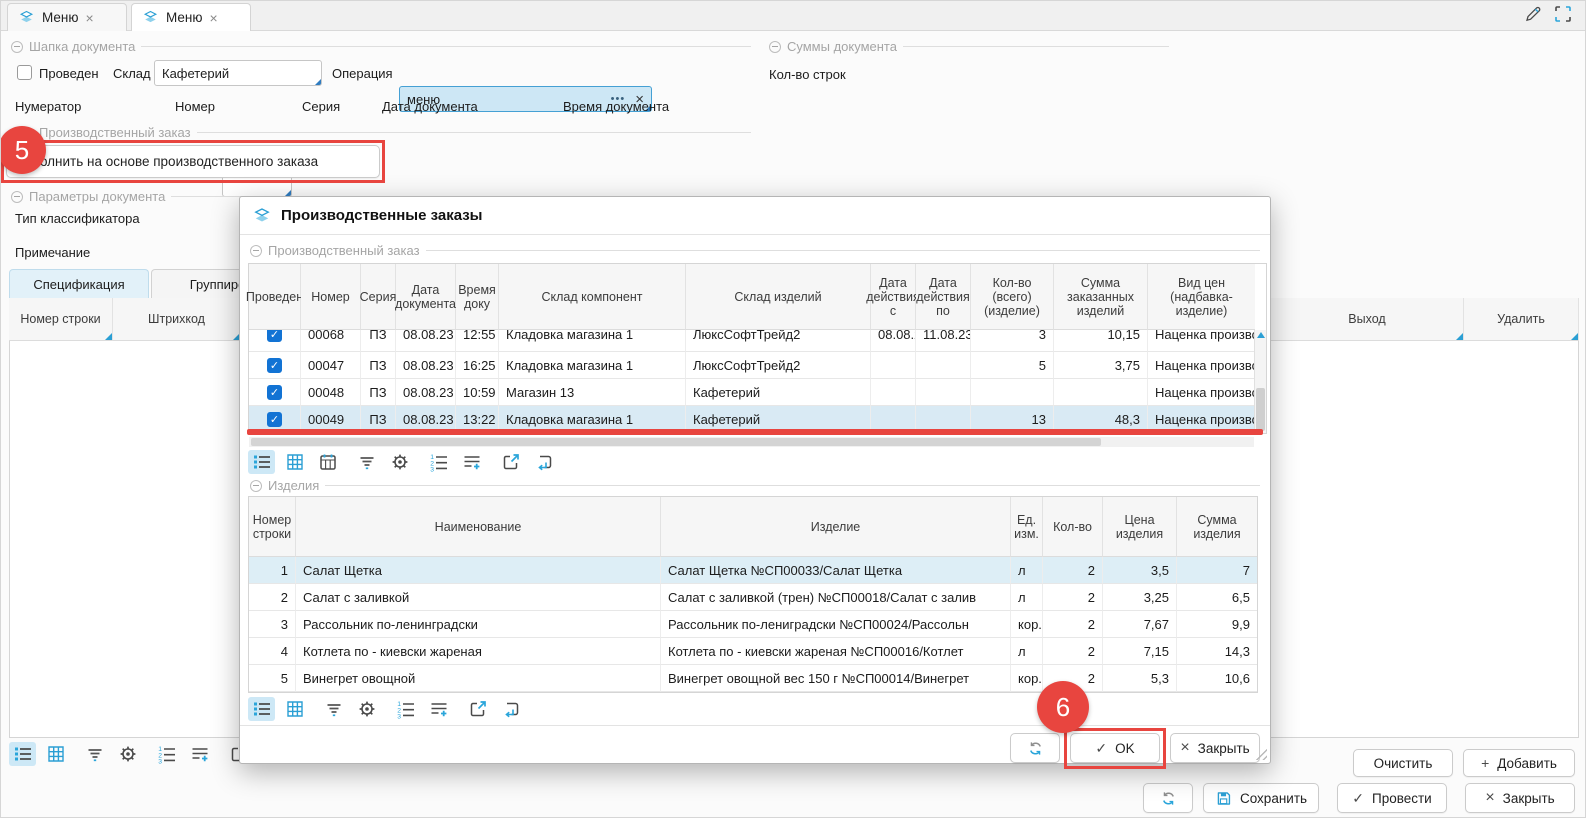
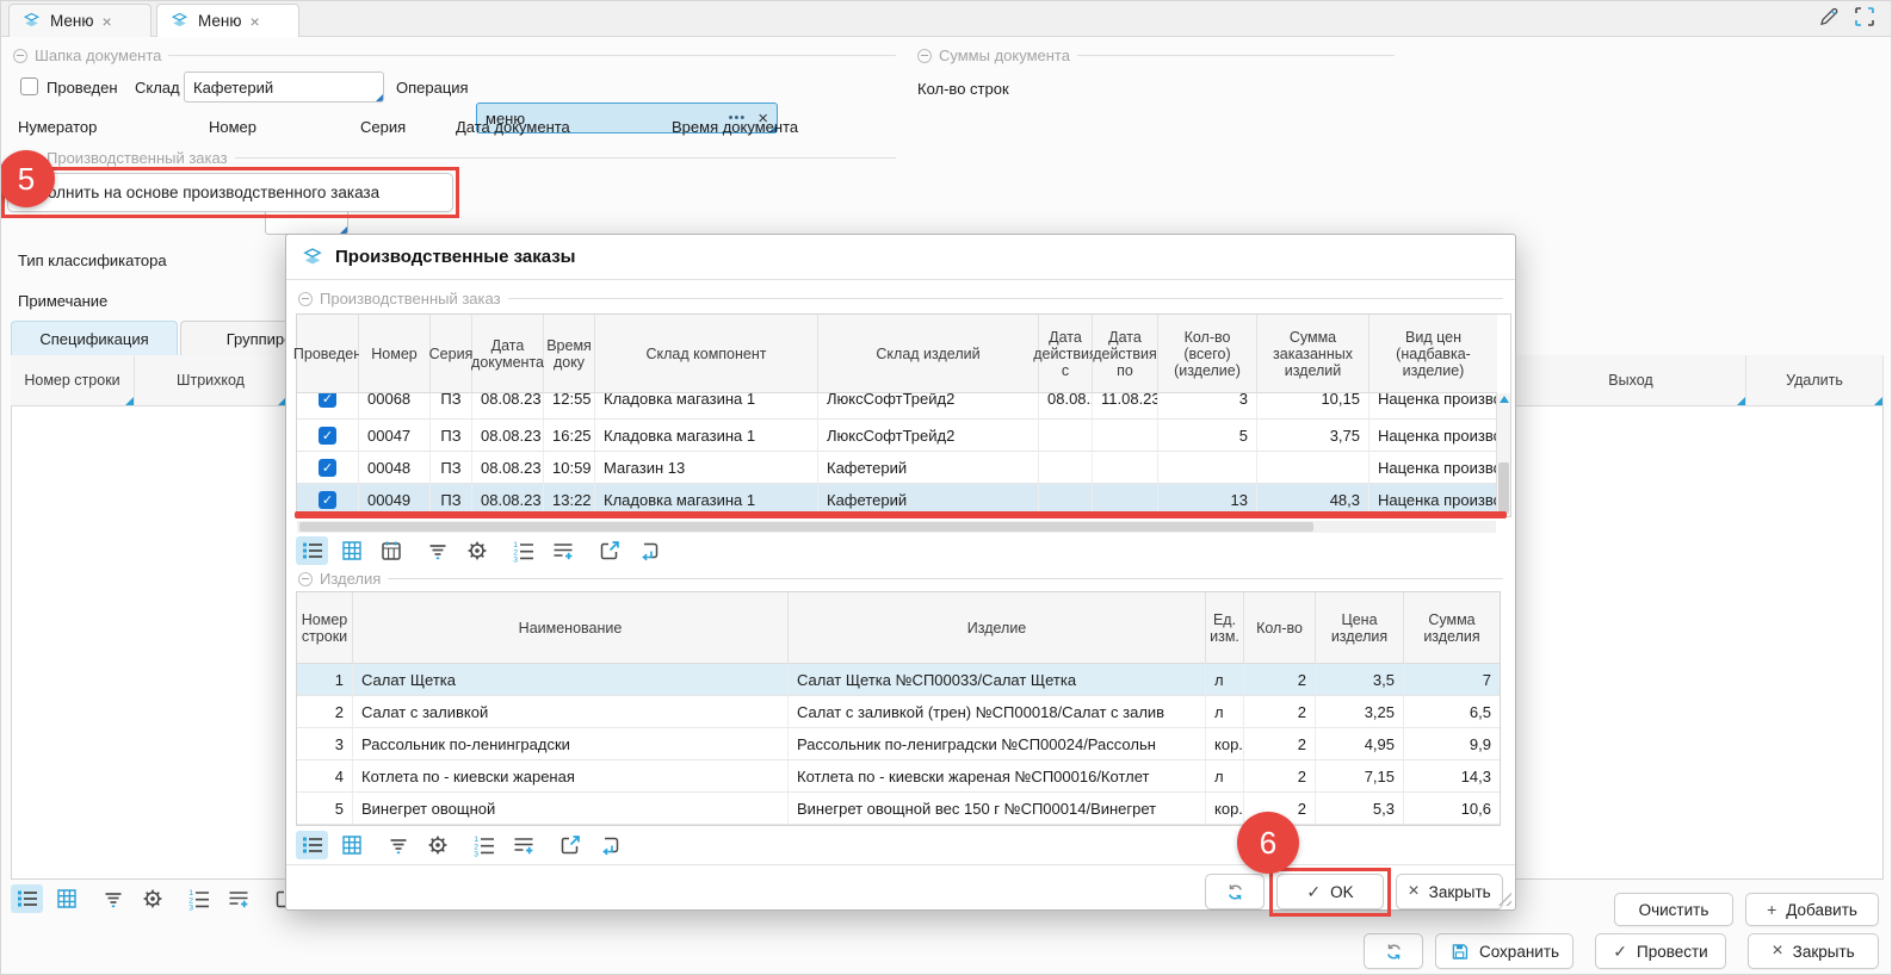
  Меню
  ×
  Меню
  ×
  Шапка документа
  Проведен
  Склад
  Кафетерий
  Операция
  меню
  •••
  ×
  Нумератор
  Номер
  Серия
  Дата документа
  Время документа
  Суммы документа
  Кол-во строк
  Производственный заказ
  олнить на основе производственного заказа
  5
- Параметры документа
  Тип классификатора
  Примечание
  Спецификация
  Группир
  Номер строки
  Штрихкод
  Выход
  Удалить
  Очистить
  +
  Добавить
  Сохранить
  ✓
  Провести
  ×
  Закрыть
  Производственные заказы
  Производственный заказ
  Проведен
  Номер
  Серия
  Дата документа
  Время доку
  Склад компонент
  Склад изделий
  Дата действи с
  Дата действия по
  Кол-во (всего) (изделие)
  Сумма заказанных изделий
  Вид цен (надбавка-изделие)
  ✓
  00068
  ПЗ
  08.08.23
  12:55
  Кладовка магазина 1
  ЛюксСофтТрейд2
  08.08.
  11.08.23
  3
  10,15
  Наценка произв
  ✓
  00047
  ПЗ
  08.08.23
  16:25
  Кладовка магазина 1
  ЛюксСофтТрейд2
  5
  3,75
  Наценка произв
  ✓
  00048
  ПЗ
  08.08.23
  10:59
  Магазин 13
  Кафетерий
  Наценка произв
  ✓
  00049
  ПЗ
  08.08.23
  13:22
  Кладовка магазина 1
  Кафетерий
  13
  48,3
  Наценка произв
  Изделия
  Номер строки
  Наименование
  Изделие
  Ед. изм.
  Кол-во
  Цена изделия
  Сумма изделия
  1
  Салат Щетка
  Салат Щетка №СП00033/Салат Щетка
  л
  2
  3,5
  7
  2
  Салат с заливкой
  Салат с заливкой (трен) №СП00018/Салат с залив
  л
  2
  3,25
  6,5
  3
  Рассольник по-ленинградски
  Рассольник по-лениградски №СП00024/Рассольн
  кор.
  2
- 7,67
+ 4,95
  9,9
  4
  Котлета по - киевски жареная
  Котлета по - киевски жареная №СП00016/Котлет
  л
  2
  7,15
  14,3
  5
  Винегрет овощной
  Винегрет овощной вес 150 г №СП00014/Винегрет
  кор.
  2
  5,3
  10,6
  ✓
  OK
  ×
  Закрыть
  6
